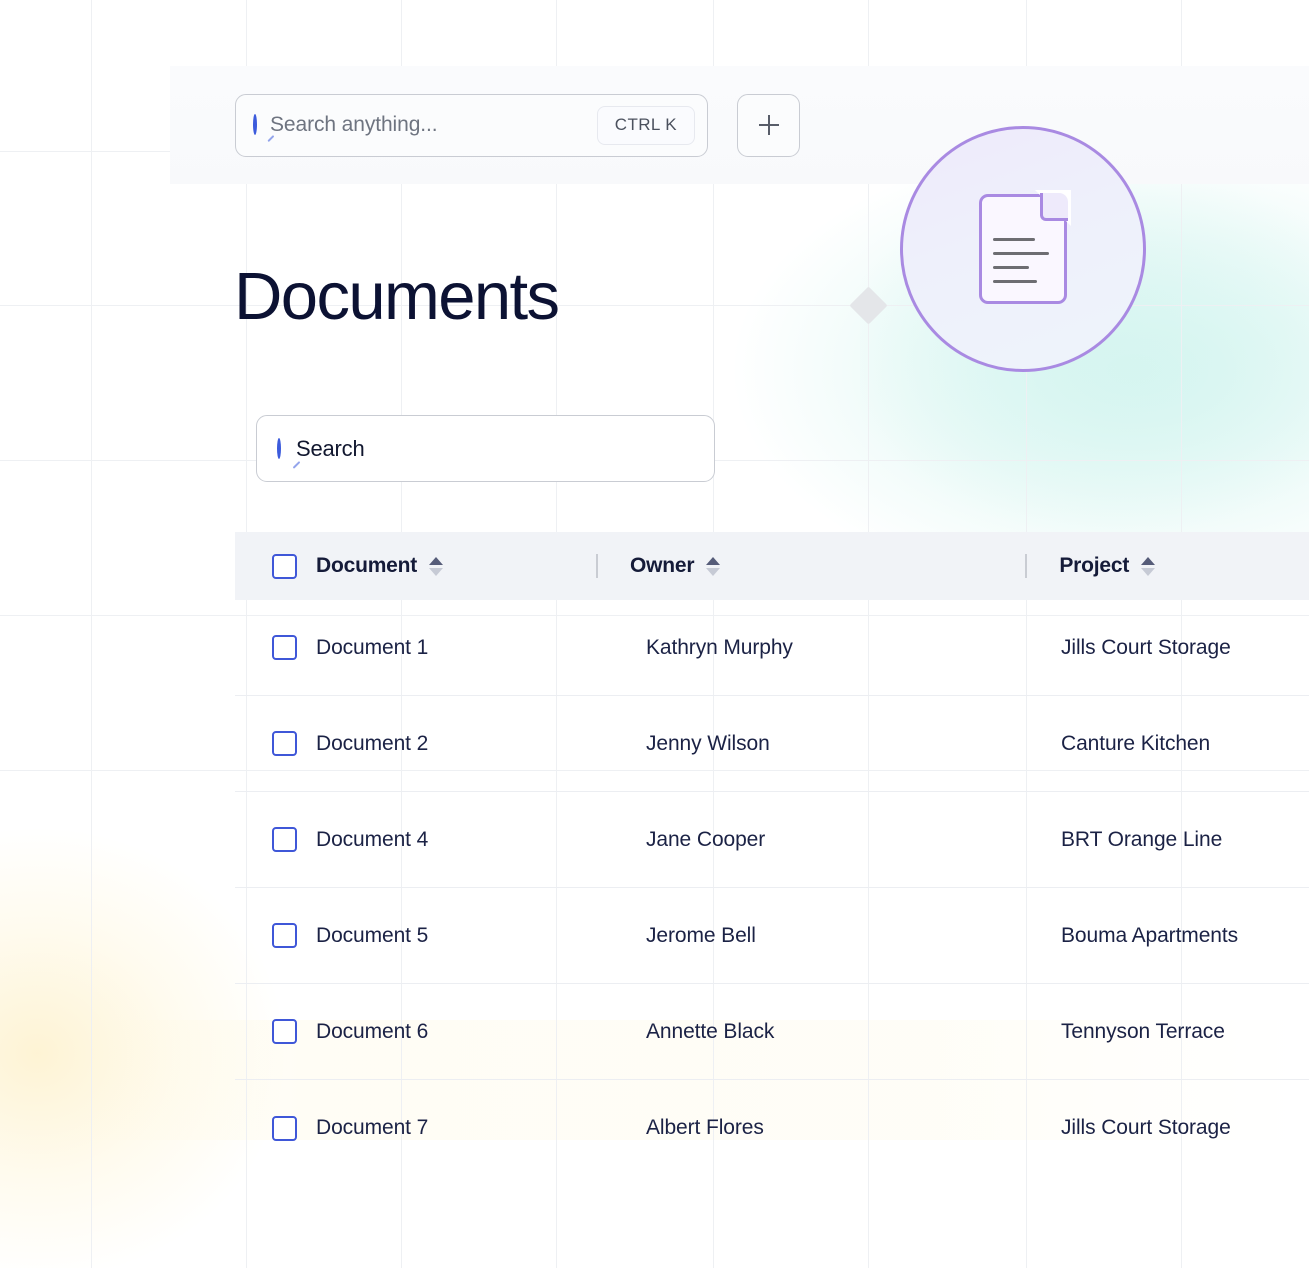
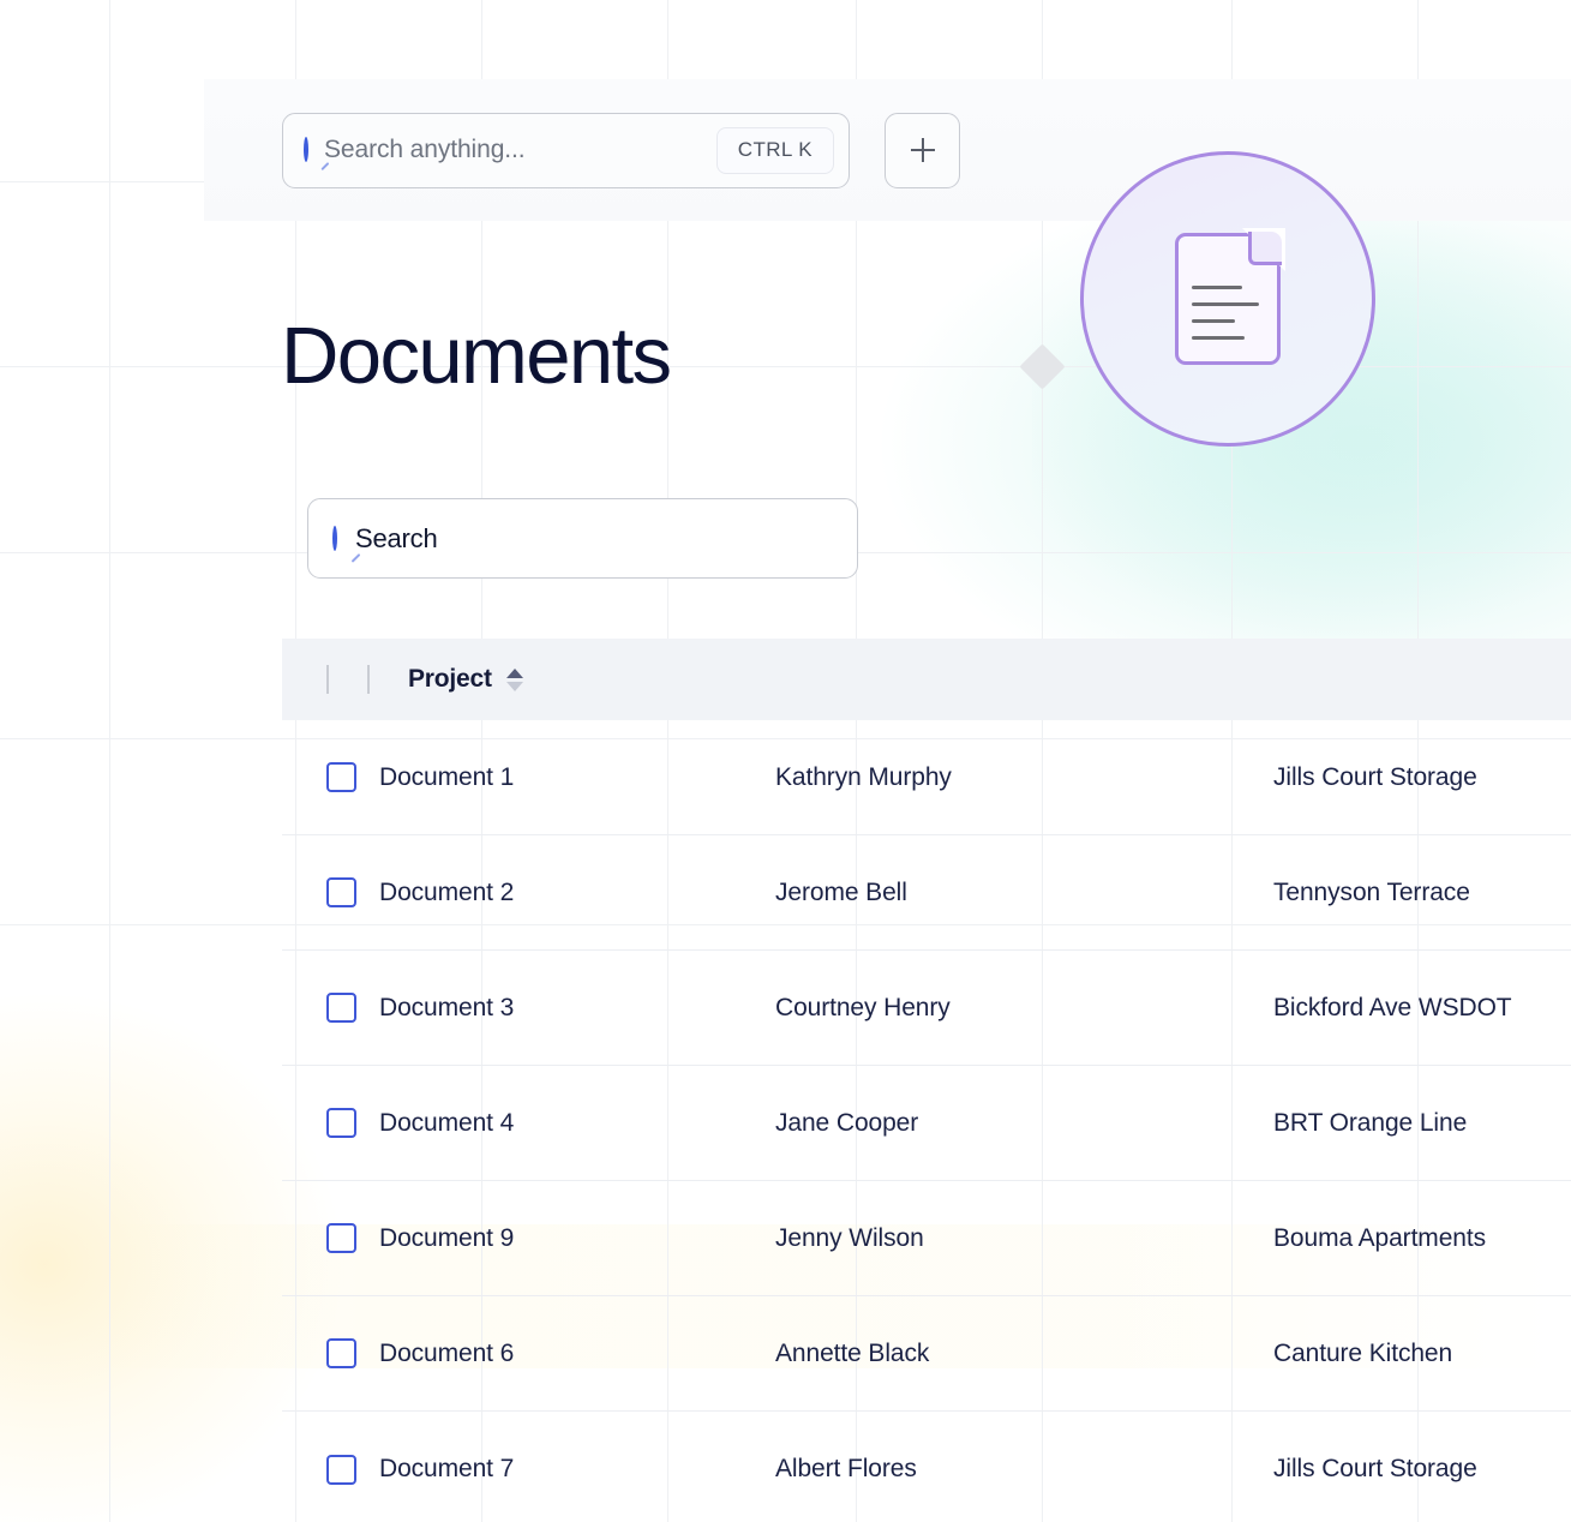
  Search anything...
  CTRL K
  Documents
  Search
- Document
- Owner
  Project
  Document 1
  Kathryn Murphy
  Jills Court Storage
  Document 2
- Jenny Wilson
+ Jerome Bell
- Canture Kitchen
+ Tennyson Terrace
+ Document 3
+ Courtney Henry
+ Bickford Ave WSDOT
  Document 4
  Jane Cooper
  BRT Orange Line
- Document 5
+ Document 9
- Jerome Bell
+ Jenny Wilson
  Bouma Apartments
  Document 6
  Annette Black
- Tennyson Terrace
+ Canture Kitchen
  Document 7
  Albert Flores
  Jills Court Storage
